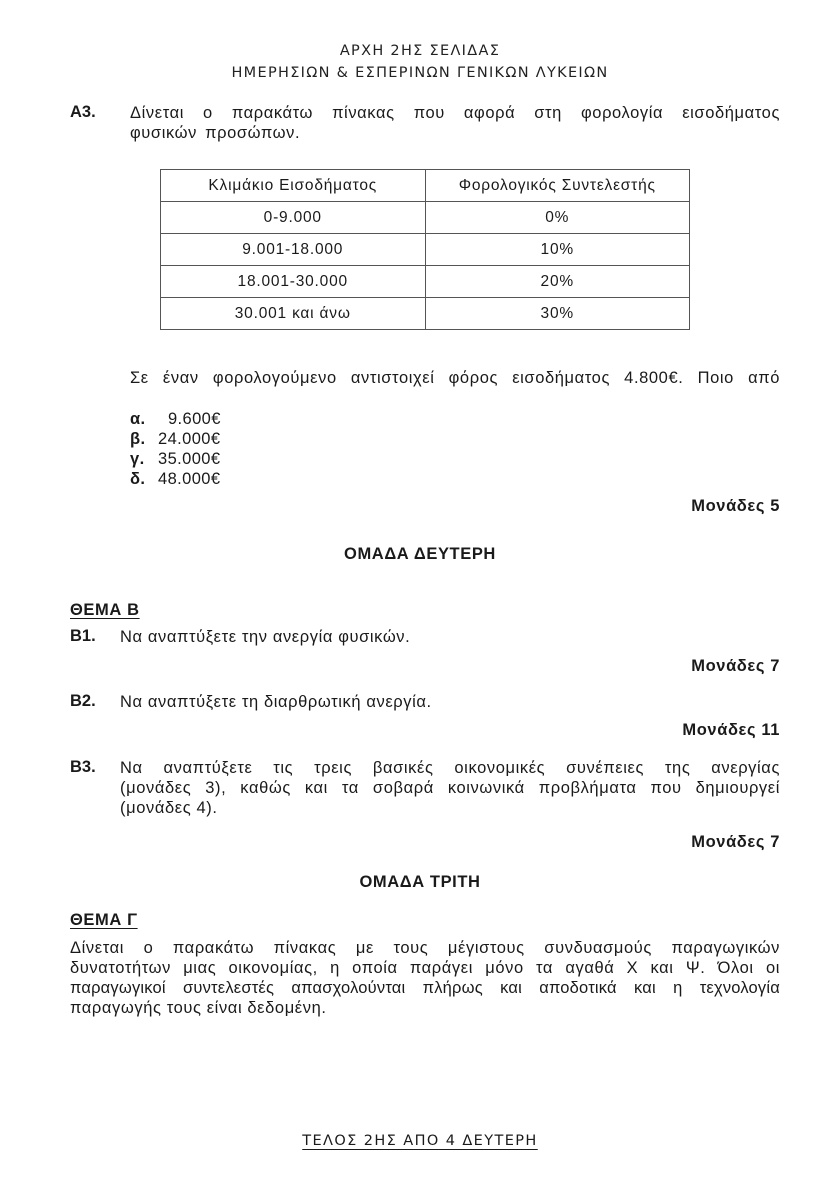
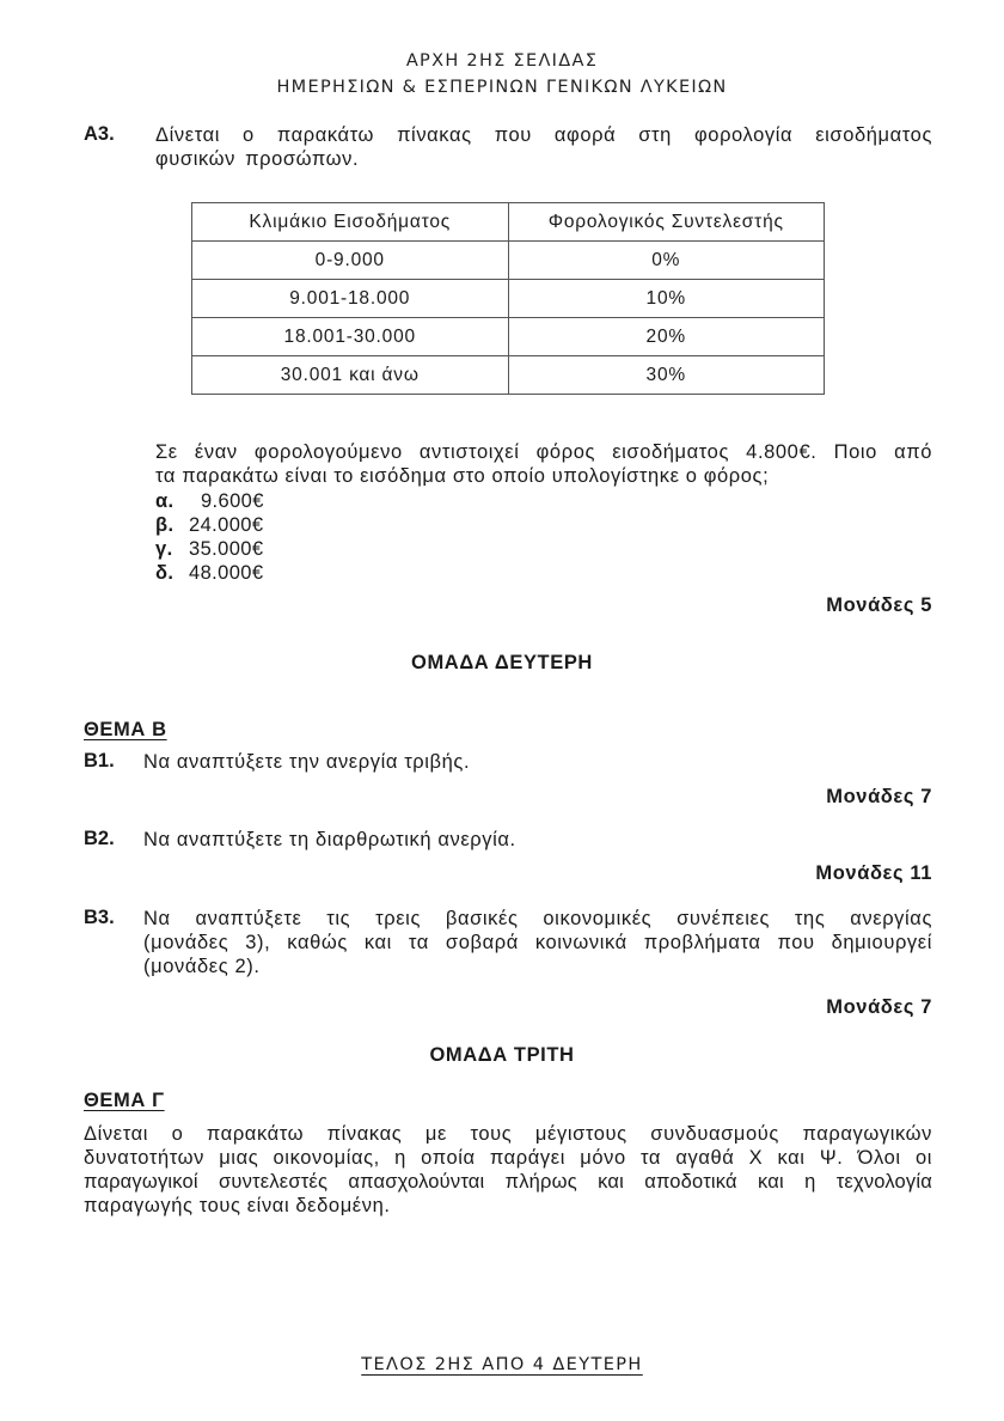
  ΑΡΧΗ 2ΗΣ ΣΕΛΙΔΑΣ
  ΗΜΕΡΗΣΙΩΝ & ΕΣΠΕΡΙΝΩΝ ΓΕΝΙΚΩΝ ΛΥΚΕΙΩΝ
  Α3.
  Δίνεται ο παρακάτω πίνακας που αφορά στη φορολογία εισοδήματος
  φυσικών προσώπων.
  Κλιμάκιο Εισοδήματος	Φορολογικός Συντελεστής
  0-9.000	0%
  9.001-18.000	10%
  18.001-30.000	20%
  30.001 και άνω	30%
  Σε έναν φορολογούμενο αντιστοιχεί φόρος εισοδήματος 4.800€. Ποιο από
+ τα παρακάτω είναι το εισόδημα στο οποίο υπολογίστηκε ο φόρος;
  α. 9.600€
  β. 24.000€
  γ. 35.000€
  δ. 48.000€
  Μονάδες 5
  ΟΜΑΔΑ ΔΕΥΤΕΡΗ
  ΘΕΜΑ Β
  Β1.
- Να αναπτύξετε την ανεργία φυσικών.
+ Να αναπτύξετε την ανεργία τριβής.
  Μονάδες 7
  Β2.
  Να αναπτύξετε τη διαρθρωτική ανεργία.
  Μονάδες 11
  Β3.
  Να αναπτύξετε τις τρεις βασικές οικονομικές συνέπειες της ανεργίας
  (μονάδες 3), καθώς και τα σοβαρά κοινωνικά προβλήματα που δημιουργεί
- (μονάδες 4).
+ (μονάδες 2).
  Μονάδες 7
  ΟΜΑΔΑ ΤΡΙΤΗ
  ΘΕΜΑ Γ
  Δίνεται ο παρακάτω πίνακας με τους μέγιστους συνδυασμούς παραγωγικών
  δυνατοτήτων μιας οικονομίας, η οποία παράγει μόνο τα αγαθά Χ και Ψ. Όλοι οι
  παραγωγικοί συντελεστές απασχολούνται πλήρως και αποδοτικά και η τεχνολογία
  παραγωγής τους είναι δεδομένη.
  ΤΕΛΟΣ 2ΗΣ ΑΠΟ 4 ΔΕΥΤΕΡΗ
